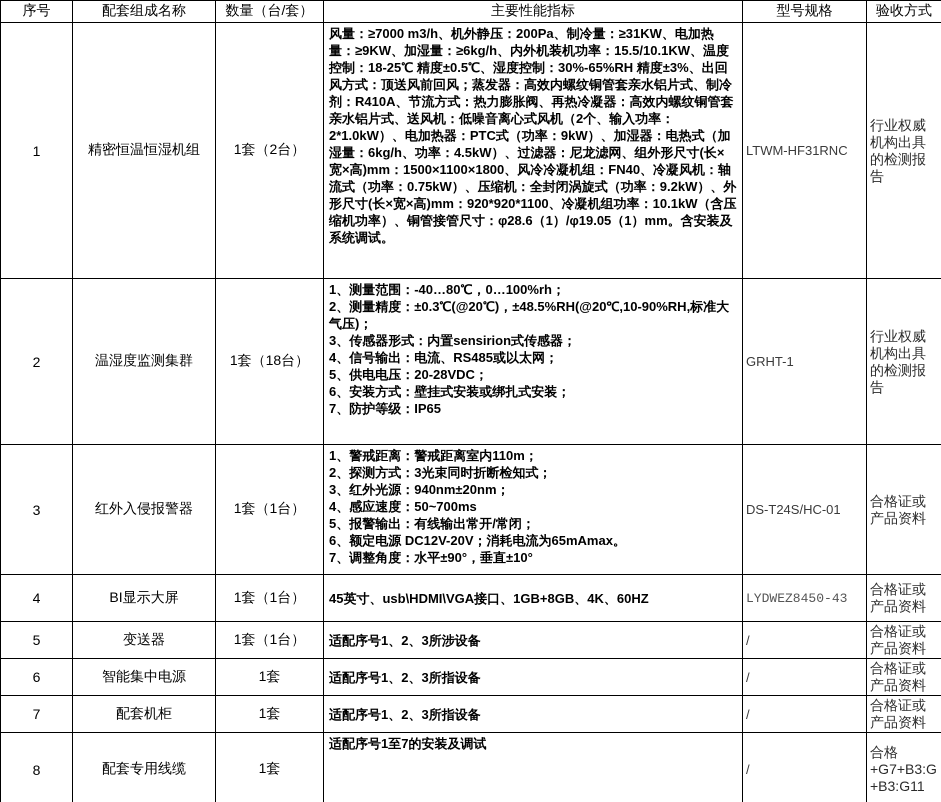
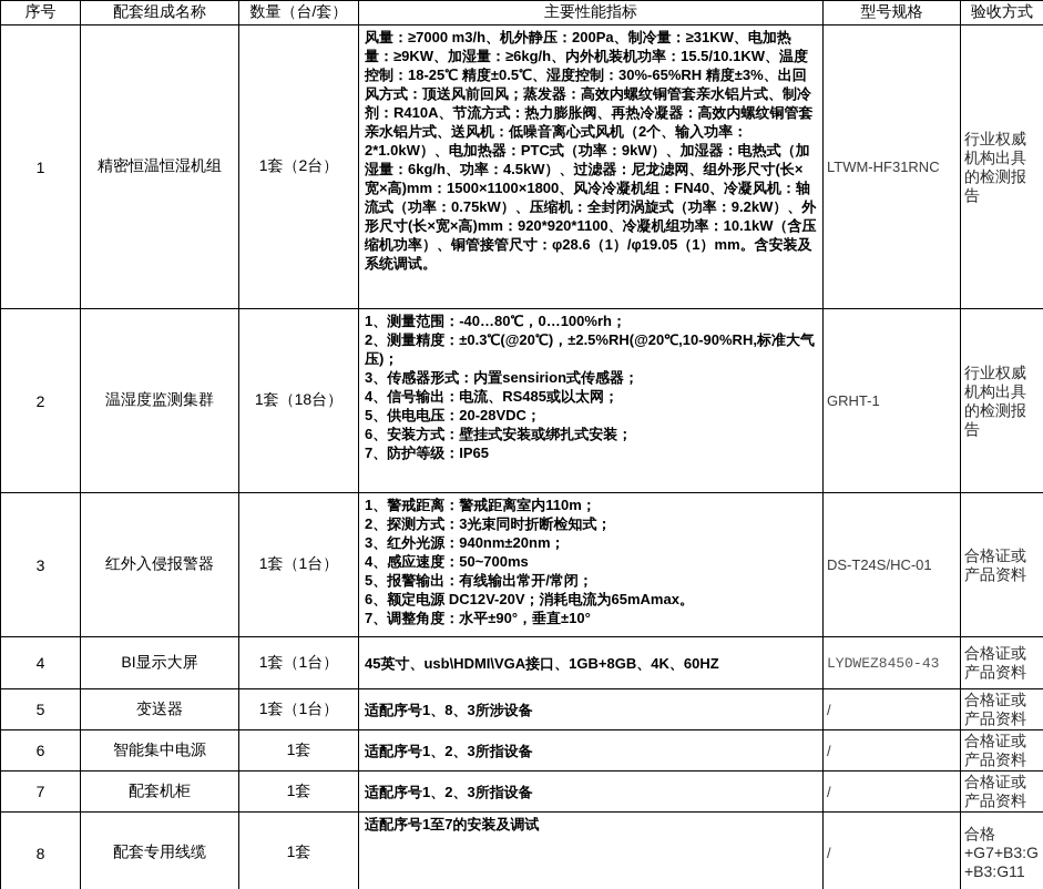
  序号	配套组成名称	数量（台/套）	主要性能指标	型号规格	验收方式
  1	精密恒温恒湿机组	1套（2台）	风量：≥7000 m3/h、机外静压：200Pa、制冷量：≥31KW、电加热量：≥9KW、加湿量：≥6kg/h、内外机装机功率：15.5/10.1KW、温度控制：18-25℃ 精度±0.5℃、湿度控制：30%-65%RH 精度±3%、出回风方式：顶送风前回风；蒸发器：高效内螺纹铜管套亲水铝片式、制冷剂：R410A、节流方式：热力膨胀阀、再热冷凝器：高效内螺纹铜管套亲水铝片式、送风机：低噪音离心式风机（2个、输入功率：2*1.0kW）、电加热器：PTC式（功率：9kW）、加湿器：电热式（加湿量：6kg/h、功率：4.5kW）、过滤器：尼龙滤网、组外形尺寸(长×宽×高)mm：1500×1100×1800、风冷冷凝机组：FN40、冷凝风机：轴流式（功率：0.75kW）、压缩机：全封闭涡旋式（功率：9.2kW）、外形尺寸(长×宽×高)mm：920*920*1100、冷凝机组功率：10.1kW（含压缩机功率）、铜管接管尺寸：φ28.6（1）/φ19.05（1）mm。含安装及系统调试。	LTWM-HF31RNC	行业权威机构出具的检测报告
- 2	温湿度监测集群	1套（18台）	1、测量范围：-40…80℃，0…100%rh； 2、测量精度：±0.3℃(@20℃)，±48.5%RH(@20℃,10-90%RH,标准大气压)； 3、传感器形式：内置sensirion式传感器； 4、信号输出：电流、RS485或以太网； 5、供电电压：20-28VDC； 6、安装方式：壁挂式安装或绑扎式安装； 7、防护等级：IP65	GRHT-1	行业权威机构出具的检测报告
+ 2	温湿度监测集群	1套（18台）	1、测量范围：-40…80℃，0…100%rh； 2、测量精度：±0.3℃(@20℃)，±2.5%RH(@20℃,10-90%RH,标准大气压)； 3、传感器形式：内置sensirion式传感器； 4、信号输出：电流、RS485或以太网； 5、供电电压：20-28VDC； 6、安装方式：壁挂式安装或绑扎式安装； 7、防护等级：IP65	GRHT-1	行业权威机构出具的检测报告
  3	红外入侵报警器	1套（1台）	1、警戒距离：警戒距离室内110m； 2、探测方式：3光束同时折断检知式； 3、红外光源：940nm±20nm； 4、感应速度：50~700ms 5、报警输出：有线输出常开/常闭； 6、额定电源 DC12V-20V；消耗电流为65mAmax。 7、调整角度：水平±90°，垂直±10°	DS-T24S/HC-01	合格证或产品资料
  4	BI显示大屏	1套（1台）	45英寸、usb\HDMI\VGA接口、1GB+8GB、4K、60HZ	LYDWEZ8450-43	合格证或产品资料
- 5	变送器	1套（1台）	适配序号1、2、3所涉设备	/	合格证或产品资料
+ 5	变送器	1套（1台）	适配序号1、8、3所涉设备	/	合格证或产品资料
  6	智能集中电源	1套	适配序号1、2、3所指设备	/	合格证或产品资料
  7	配套机柜	1套	适配序号1、2、3所指设备	/	合格证或产品资料
  8	配套专用线缆	1套	适配序号1至7的安装及调试	/	合格 +G7+B3:G+B3:G11
